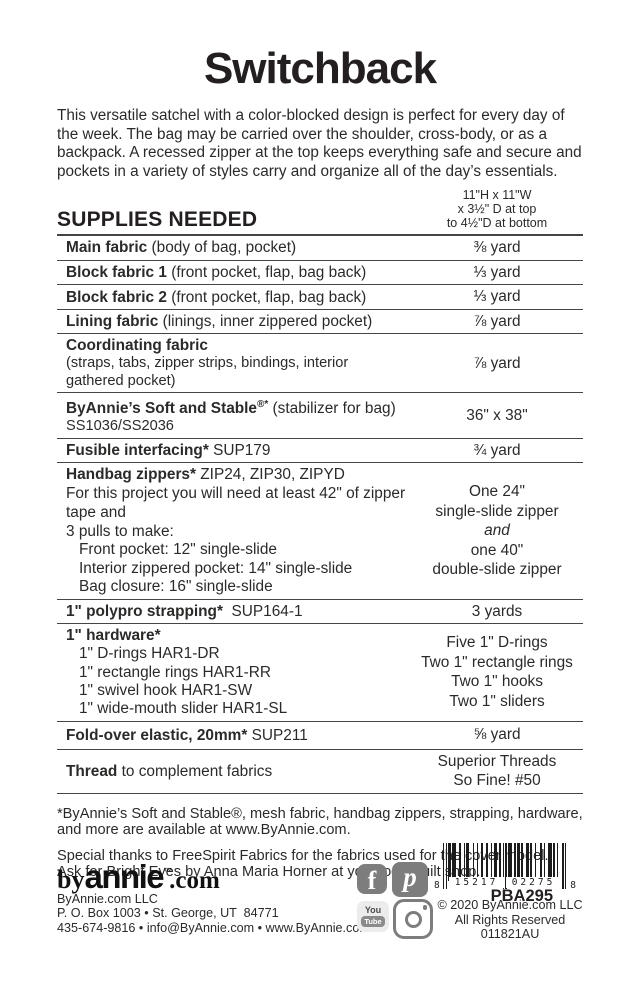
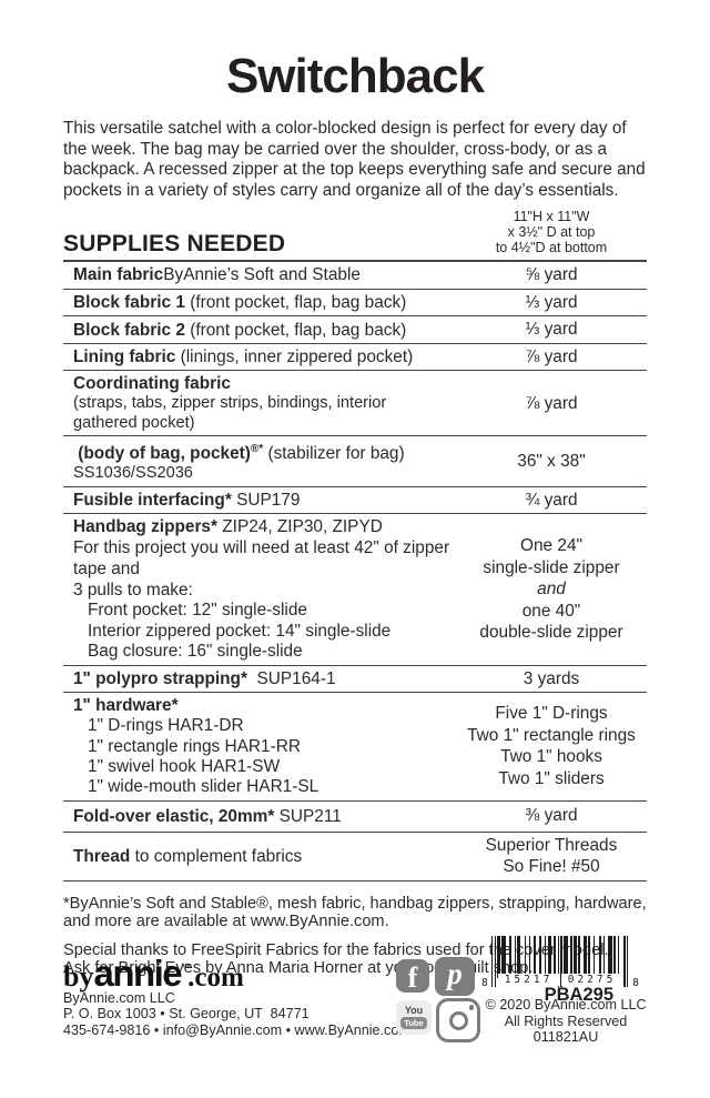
  Switchback
  This versatile satchel with a color-blocked design is perfect for every day of the week. The bag may be carried over the shoulder, cross-body, or as a backpack. A recessed zipper at the top keeps everything safe and secure and pockets in a variety of styles carry and organize all of the day’s essentials.
  SUPPLIES NEEDED
  11"H x 11"W
  x 3½" D at top
  to 4½"D at bottom
- Main fabric (body of bag, pocket)
+ Main fabricByAnnie’s Soft and Stable
- ⅜ yard
+ ⅝ yard
  Block fabric 1 (front pocket, flap, bag back)
  ⅓ yard
  Block fabric 2 (front pocket, flap, bag back)
  ⅓ yard
  Lining fabric (linings, inner zippered pocket)
  ⅞ yard
  Coordinating fabric
  (straps, tabs, zipper strips, bindings, interior gathered pocket)
  ⅞ yard
- ByAnnie’s Soft and Stable®* (stabilizer for bag)
+ (body of bag, pocket)®* (stabilizer for bag)
  SS1036/SS2036
  36" x 38"
  Fusible interfacing* SUP179
  ¾ yard
  Handbag zippers* ZIP24, ZIP30, ZIPYD
  For this project you will need at least 42" of zipper tape and
  3 pulls to make:
  Front pocket: 12" single-slide
  Interior zippered pocket: 14" single-slide
  Bag closure: 16" single-slide
  One 24"
  single-slide zipper
  and
  one 40"
  double-slide zipper
  1" polypro strapping* SUP164-1
  3 yards
  1" hardware*
  1" D-rings HAR1-DR
  1" rectangle rings HAR1-RR
  1" swivel hook HAR1-SW
  1" wide-mouth slider HAR1-SL
  Five 1" D-rings
  Two 1" rectangle rings
  Two 1" hooks
  Two 1" sliders
  Fold-over elastic, 20mm* SUP211
- ⅝ yard
+ ⅜ yard
  Thread to complement fabrics
  Superior Threads
  So Fine! #50
  *ByAnnie’s Soft and Stable®, mesh fabric, handbag zippers, strapping, hardware, and more are available at www.ByAnnie.com.
  Special thanks to FreeSpirit Fabrics for the fabrics used forevel.
  Ask for Bright Eyes by Anna Maria Horner at yoilth.
  PBA295
  byannie™.com
  ByAnnie.com LLC
  P. O. Box 1003 • St. George, UT 84771
  435-674-9816 • info@ByAnnie.com • www.ByAnnie.co
  f
  p
  You
  Tube
  8
  15217
  02275
  8
  © 2020 ByAnnie.com LLC
  All Rights Reserved
  011821AU
